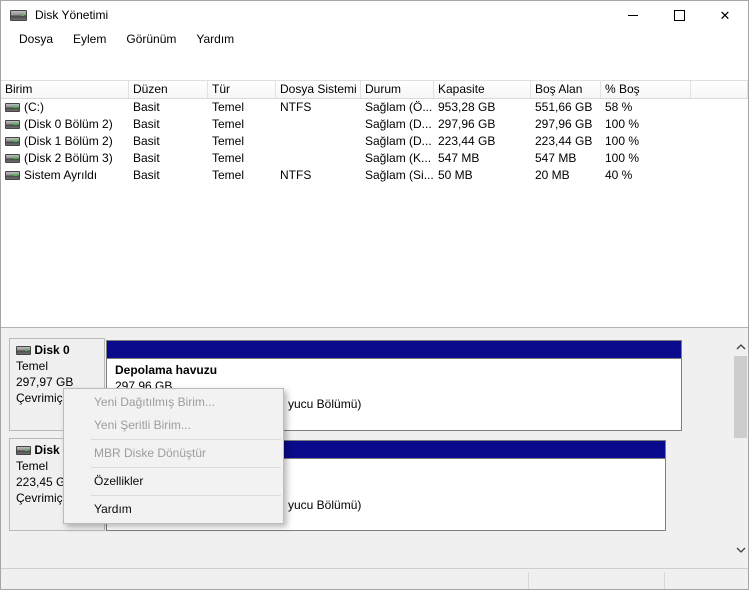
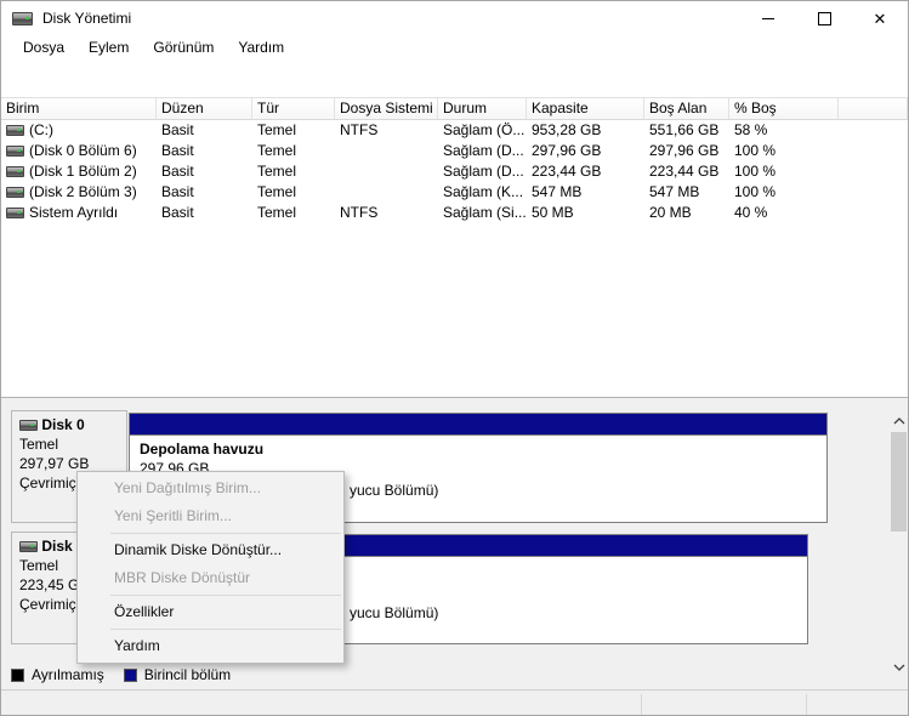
  Disk Yönetimi
  ✕
  Dosya
  Eylem
  Görünüm
  Yardım
  Birim
  Düzen
  Tür
  Dosya Sistemi
  Durum
  Kapasite
  Boş Alan
  % Boş
  (C:)
  Basit
  Temel
  NTFS
  Sağlam (Ö...
  953,28 GB
  551,66 GB
  58 %
- (Disk 0 Bölüm 2)
+ (Disk 0 Bölüm 6)
  Basit
  Temel
  Sağlam (D...
  297,96 GB
  297,96 GB
  100 %
  (Disk 1 Bölüm 2)
  Basit
  Temel
  Sağlam (D...
  223,44 GB
  223,44 GB
  100 %
  (Disk 2 Bölüm 3)
  Basit
  Temel
  Sağlam (K...
  547 MB
  547 MB
  100 %
  Sistem Ayrıldı
  Basit
  Temel
  NTFS
  Sağlam (Si...
  50 MB
  20 MB
  40 %
  Disk 0
  Temel
  297,97 GB
  Çevrimiç
  Depolama havuzu
  297,96 GB
  yucu Bölümü)
  Disk
  Temel
  223,45 G
  Çevrimiç
  yucu Bölümü)
+ Ayrılmamış
+ Birincil bölüm
  Yeni Dağıtılmış Birim...
  Yeni Şeritli Birim...
+ Dinamik Diske Dönüştür...
  MBR Diske Dönüştür
  Özellikler
  Yardım
